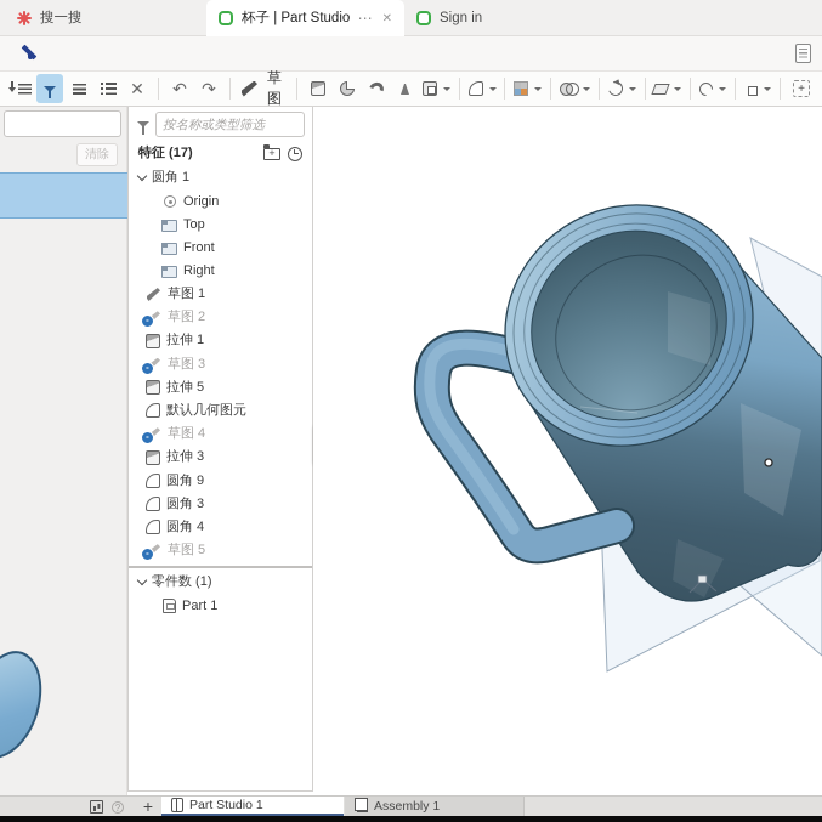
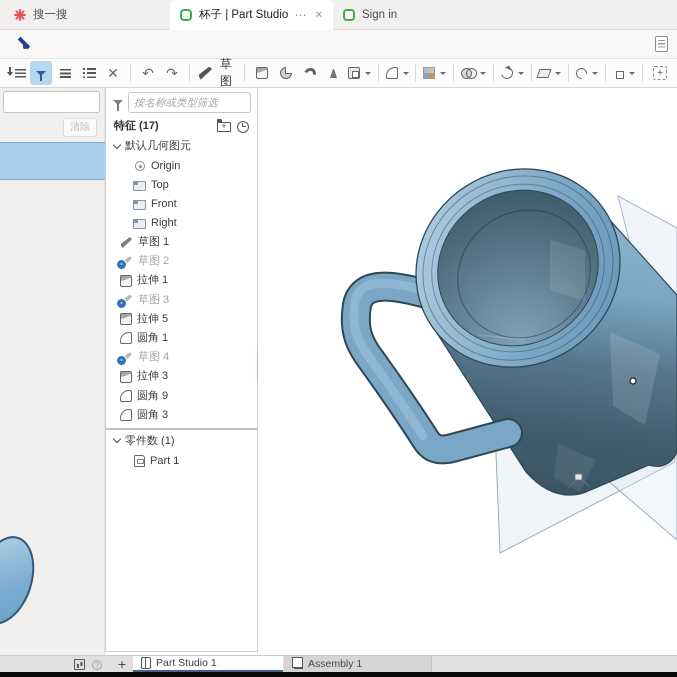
  搜一搜
  杯子 | Part Studio
  ⋯
  ✕
  Sign in
  ✕
  ↶
  ↷
  草图
  清除
  按名称或类型筛选
  特征 (17)
- 圆角 1
+ 默认几何图元
  Origin
  Top
  Front
  Right
  草图 1
  草图 2
  拉伸 1
  草图 3
  拉伸 5
- 默认几何图元
+ 圆角 1
  草图 4
  拉伸 3
  圆角 9
  圆角 3
- 圆角 4
- 草图 5
  零件数 (1)
  Part 1
  ?
  +
  Part Studio 1
  Assembly 1
